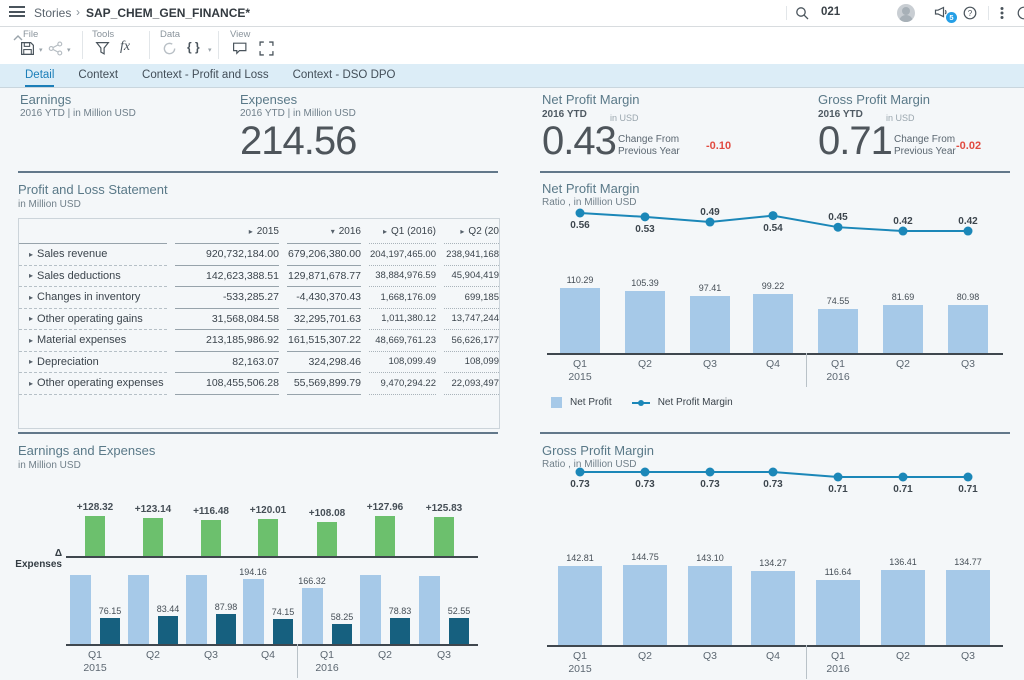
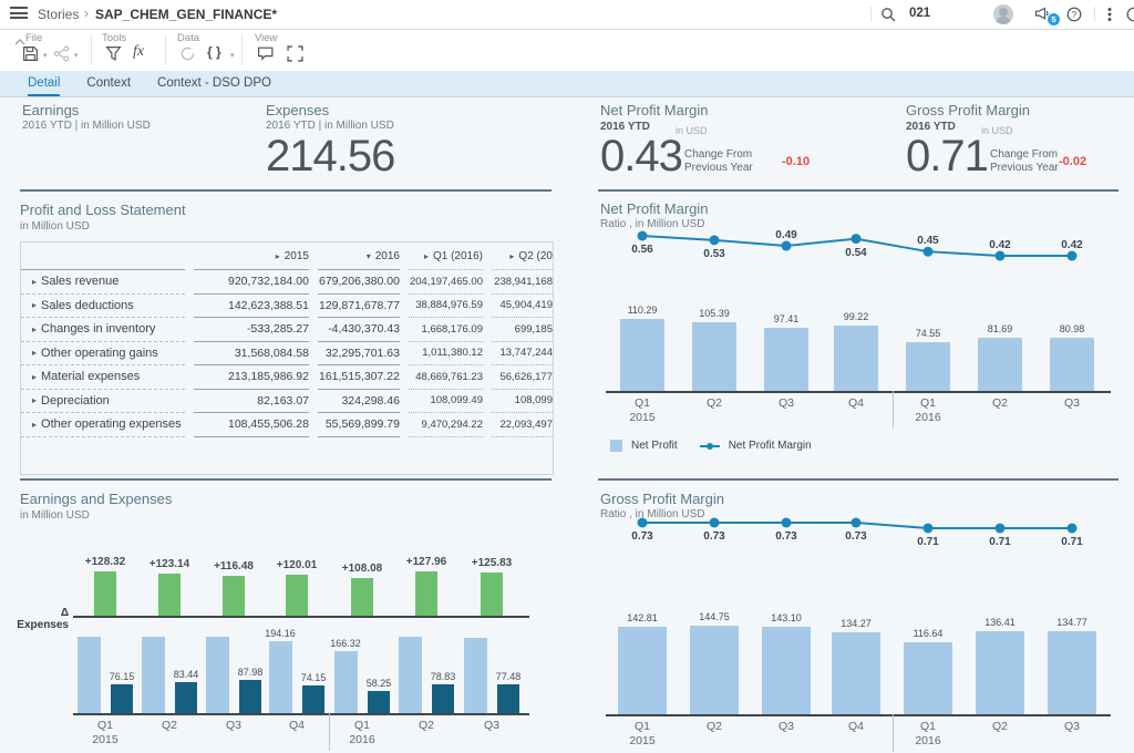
  Stories
  ›
  SAP_CHEM_GEN_FINANCE*
  021
  5
  ?
  File
  Tools
  fx
  Data
  { }
  View
  Detail
  Context
- Context - Profit and Loss
  Context - DSO DPO
  Earnings
  2016 YTD | in Million USD
  Expenses
  2016 YTD | in Million USD
  214.56
  Net Profit Margin
  2016 YTD
  in USD
  0.43
  Change From
  Previous Year
  -0.10
  Gross Profit Margin
  2016 YTD
  in USD
  0.71
  Change From
  Previous Year
  -0.02
  Profit and Loss Statement
  in Million USD
  ▸
  2015
  ▾
  2016
  ▸
  Q1 (2016)
  ▸
  Q2 (20
  ▸
  Sales revenue
  920,732,184.00
  679,206,380.00
  204,197,465.00
  238,941,168
  ▸
  Sales deductions
  142,623,388.51
  129,871,678.77
  38,884,976.59
  45,904,419
  ▸
  Changes in inventory
  -533,285.27
  -4,430,370.43
  1,668,176.09
  699,185
  ▸
  Other operating gains
  31,568,084.58
  32,295,701.63
  1,011,380.12
  13,747,244
  ▸
  Material expenses
  213,185,986.92
  161,515,307.22
  48,669,761.23
  56,626,177
  ▸
  Depreciation
  82,163.07
  324,298.46
  108,099.49
  108,099
  ▸
  Other operating expenses
  108,455,506.28
  55,569,899.79
  9,470,294.22
  22,093,497
  Net Profit Margin
  Ratio , in Million USD
  Net Profit
  Net Profit Margin
  110.29
  105.39
  97.41
  99.22
  74.55
  81.69
  80.98
  0.56
  0.53
  0.49
  0.54
  0.45
  0.42
  0.42
  Q1
  2015
  Q2
  Q3
  Q4
  Q1
  2016
  Q2
  Q3
  Earnings and Expenses
  in Million USD
  Δ Expenses
  +128.32
  +123.14
  +116.48
  +120.01
  +108.08
  +127.96
  +125.83
  194.16
  166.32
  76.15
  83.44
  87.98
  74.15
  58.25
  78.83
- 52.55
+ 77.48
  Q1
  2015
  Q2
  Q3
  Q4
  Q1
  2016
  Q2
  Q3
  Gross Profit Margin
  Ratio , in Million USD
  142.81
  144.75
  143.10
  134.27
  116.64
  136.41
  134.77
  0.73
  0.73
  0.73
  0.73
  0.71
  0.71
  0.71
  Q1
  2015
  Q2
  Q3
  Q4
  Q1
  2016
  Q2
  Q3
